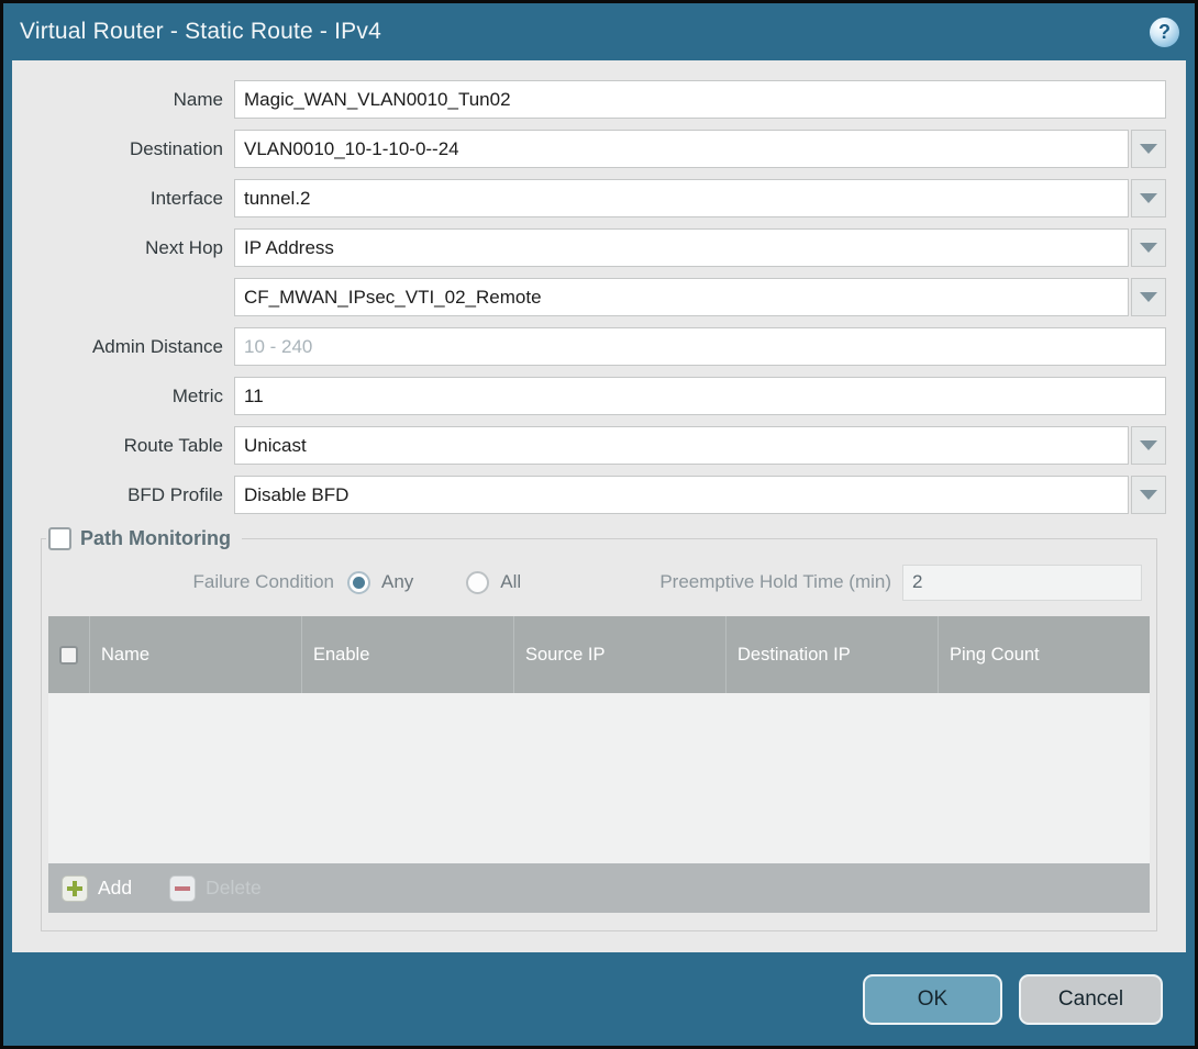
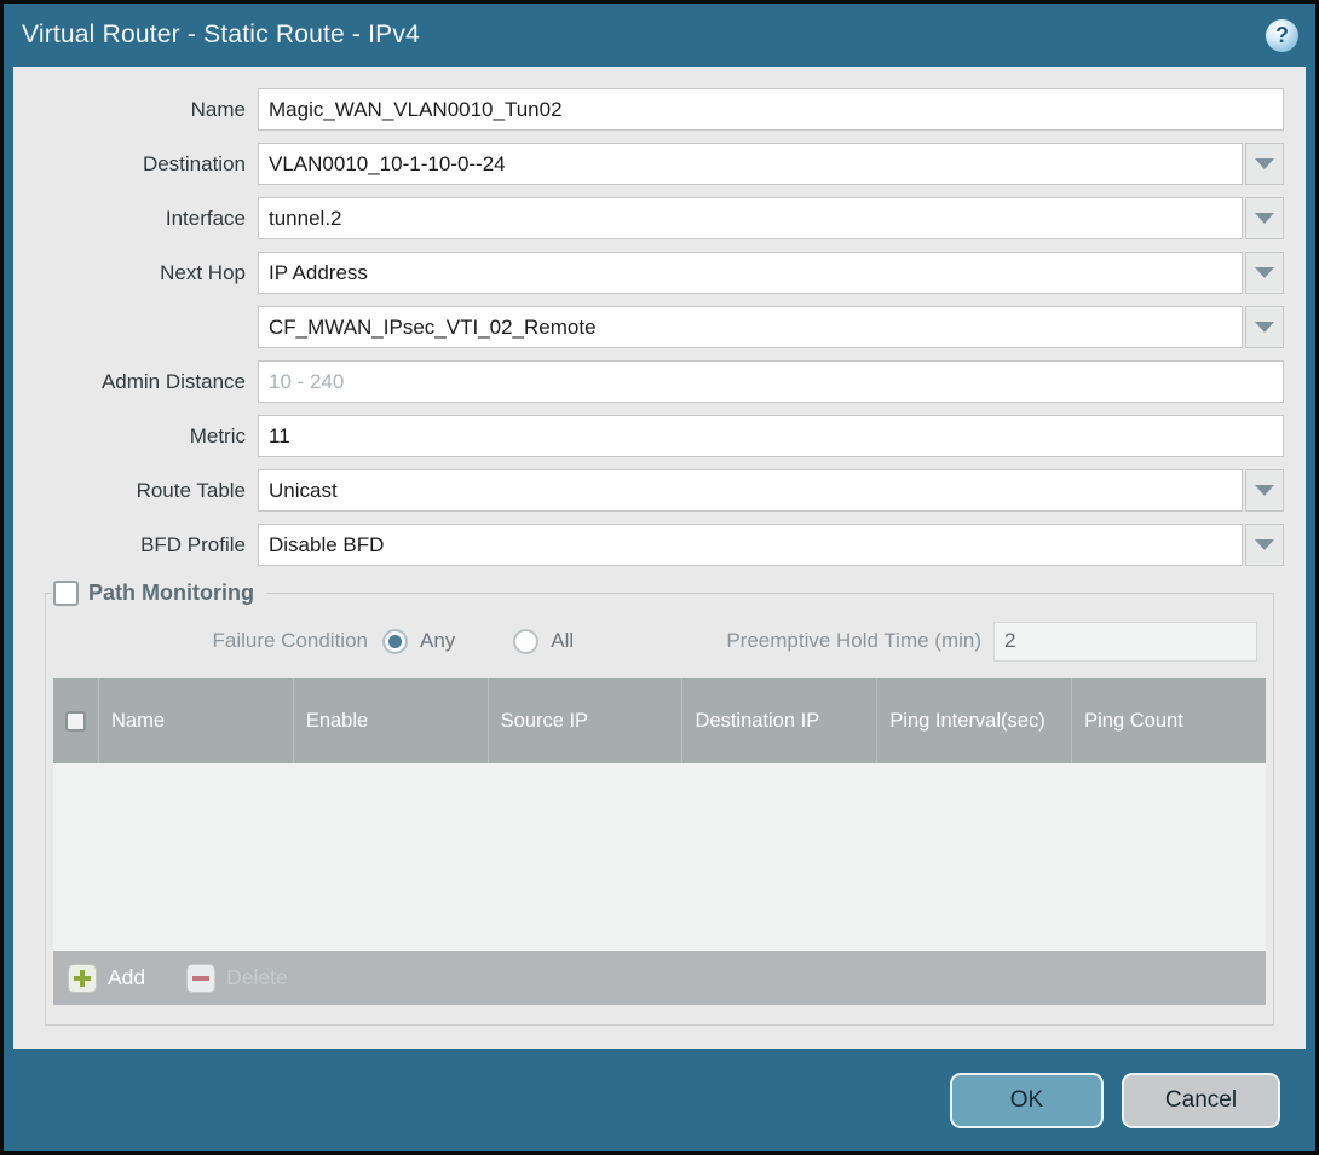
  Virtual Router - Static Route - IPv4
  ?
  Name
  Magic_WAN_VLAN0010_Tun02
  Destination
  VLAN0010_10-1-10-0--24
  Interface
  tunnel.2
  Next Hop
  IP Address
  CF_MWAN_IPsec_VTI_02_Remote
  Admin Distance
  10 - 240
  Metric
  11
  Route Table
  Unicast
  BFD Profile
  Disable BFD
  Path Monitoring
  Failure Condition
  Any
  All
  Preemptive Hold Time (min)
  2
  Name
  Enable
  Source IP
  Destination IP
+ Ping Interval(sec)
  Ping Count
  Add
  OK
  Cancel
